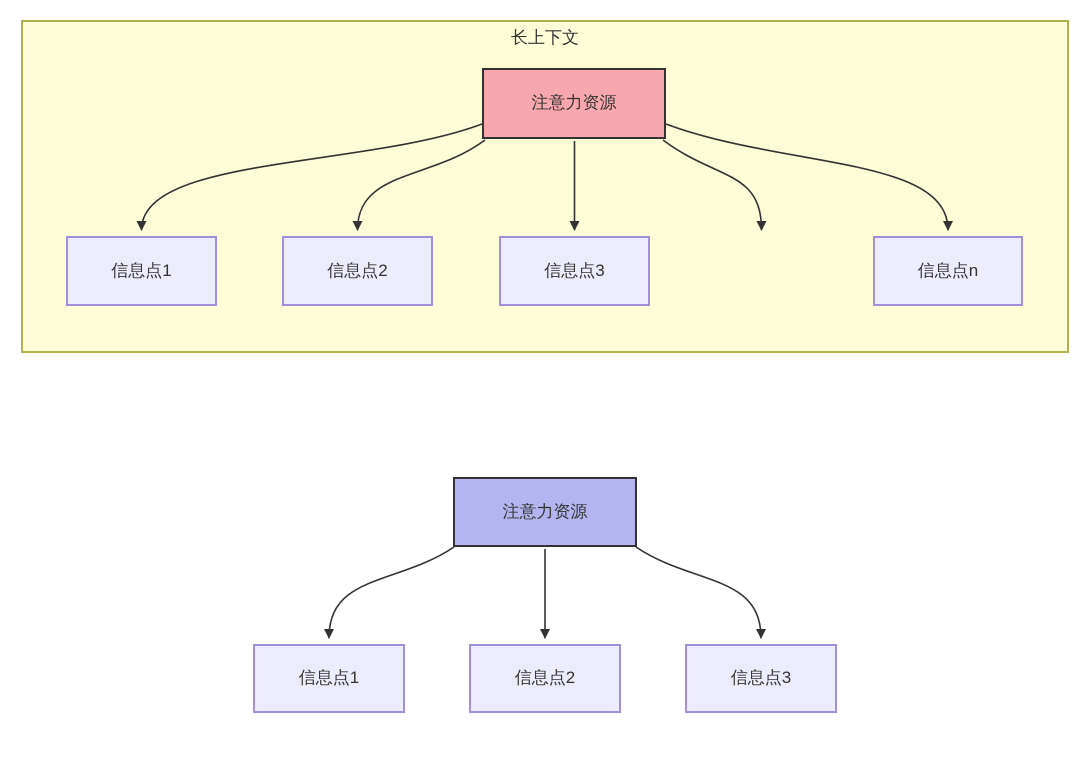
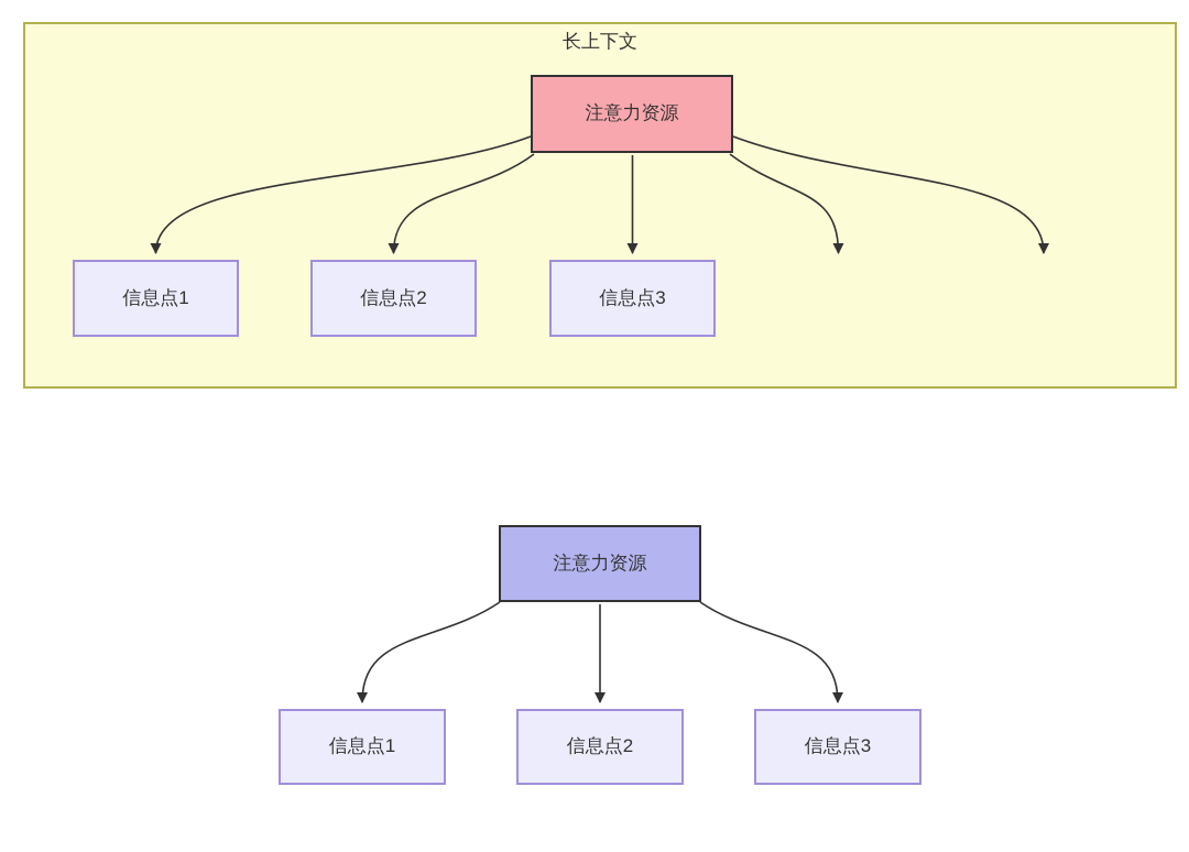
  长上下文
  注意力资源
  信息点1
  信息点2
  信息点3
- 信息点n
  注意力资源
  信息点1
  信息点2
  信息点3
